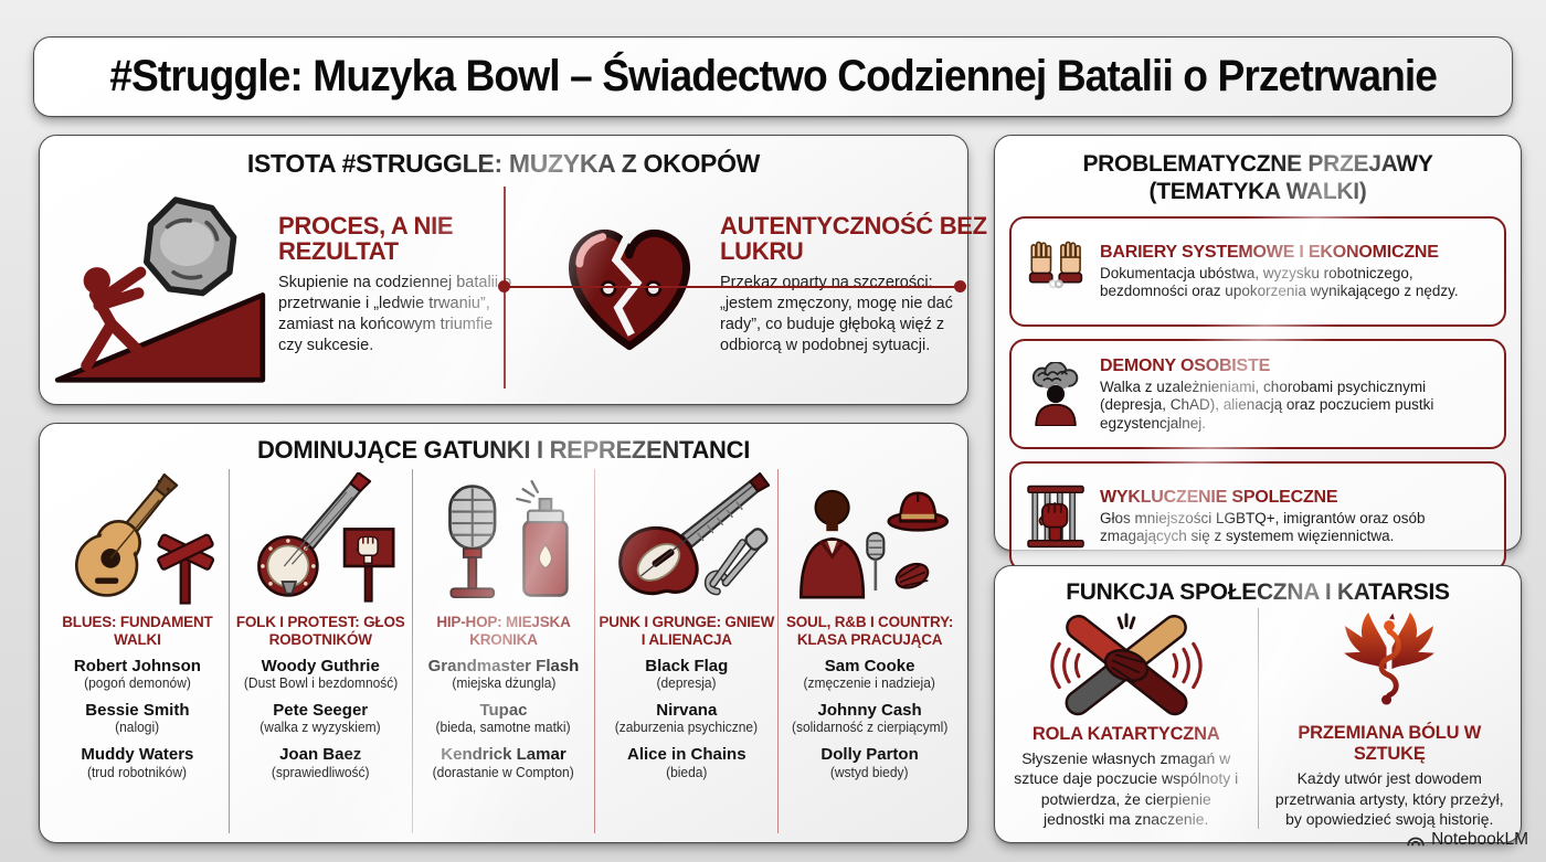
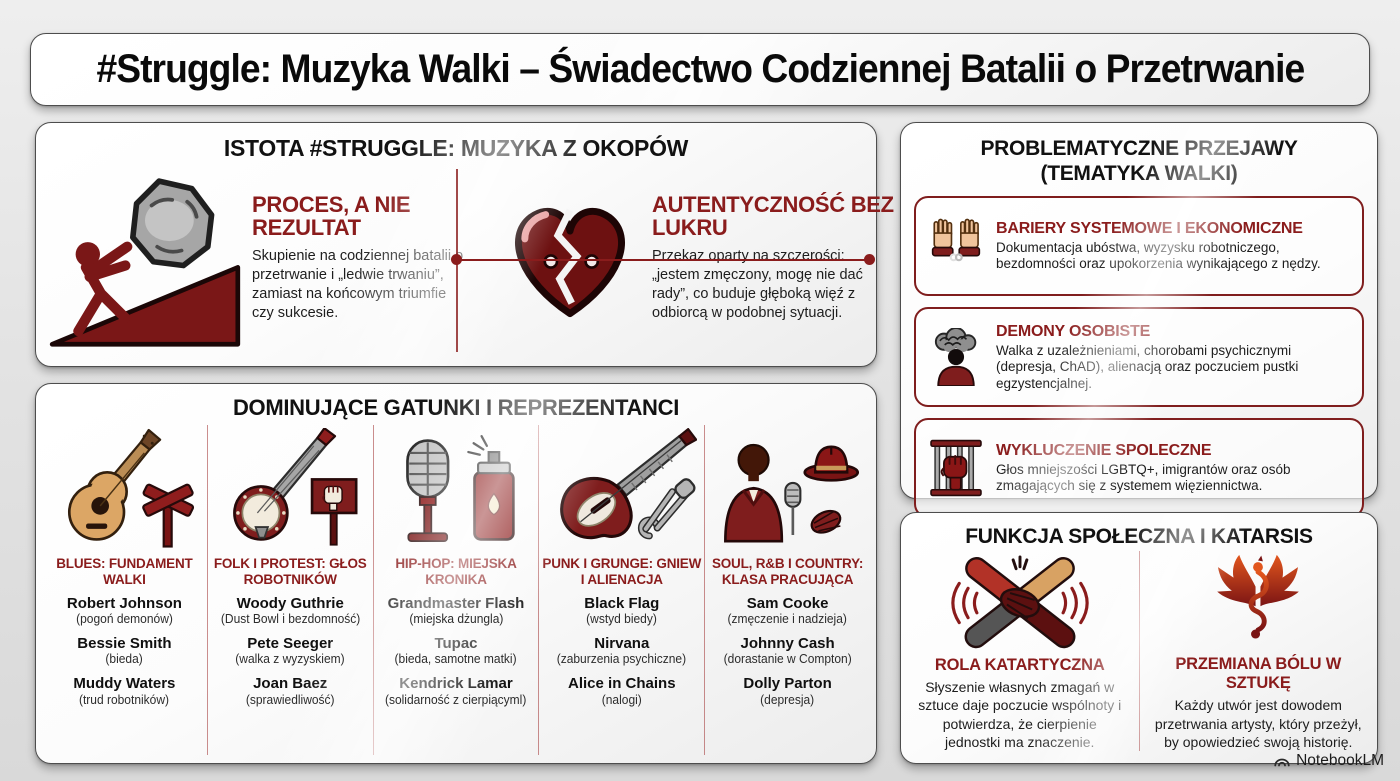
- #Struggle: Muzyka Bowl – Świadectwo Codziennej Batalii o Przetrwanie
+ #Struggle: Muzyka Walki – Świadectwo Codziennej Batalii o Przetrwanie
  (pogoń demonów)
- (nalogi)
+ (bieda)
  (trud robotników)
  (Dust Bowl i bezdomność)
  (walka z wyzyskiem)
  (sprawiedliwość)
  (miejska dżungla)
  (bieda, samotne matki)
- (dorastanie w Compton)
+ (solidarność z cierpiącyml)
- (depresja)
+ (wstyd biedy)
  (zaburzenia psychiczne)
- (bieda)
+ (nalogi)
  (zmęczenie i nadzieja)
- (solidarność z cierpiącyml)
+ (dorastanie w Compton)
- (wstyd biedy)
+ (depresja)
  NotebookLM
